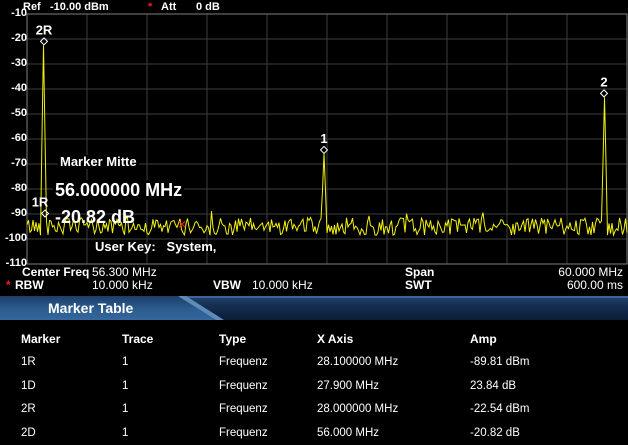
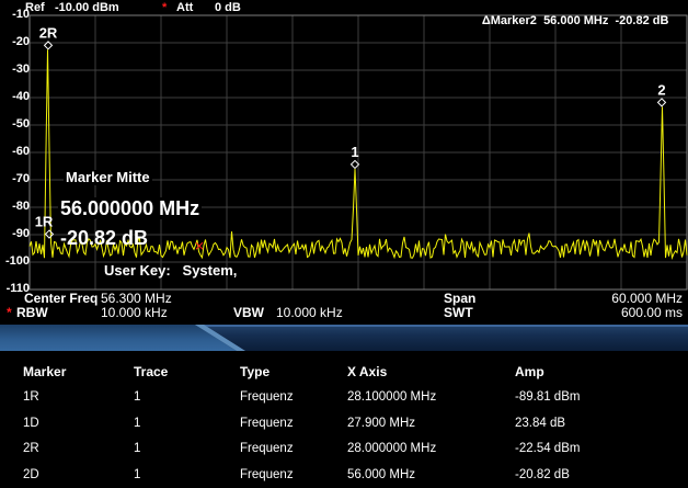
  2R
  1
  2
  1R
  Ref
  -10.00 dBm
  *
  Att
  0 dB
+ ΔMarker2 56.000 MHz -20.82 dB
  -10
  -20
  -30
  -40
  -50
  -60
  -70
  -80
  -90
  -100
  -110
  Marker Mitte
  56.000000 MHz
  -20.82 dB
  User Key: System,
  Center Freq
  56.300 MHz
  Span
  60.000 MHz
  *
  RBW
  10.000 kHz
  VBW
  10.000 kHz
  SWT
  600.00 ms
- Marker Table
  Marker
  Trace
  Type
  X Axis
  Amp
  1R
  1
  Frequenz
  28.100000 MHz
  -89.81 dBm
  1D
  1
  Frequenz
  27.900 MHz
  23.84 dB
  2R
  1
  Frequenz
  28.000000 MHz
  -22.54 dBm
  2D
  1
  Frequenz
  56.000 MHz
  -20.82 dB
